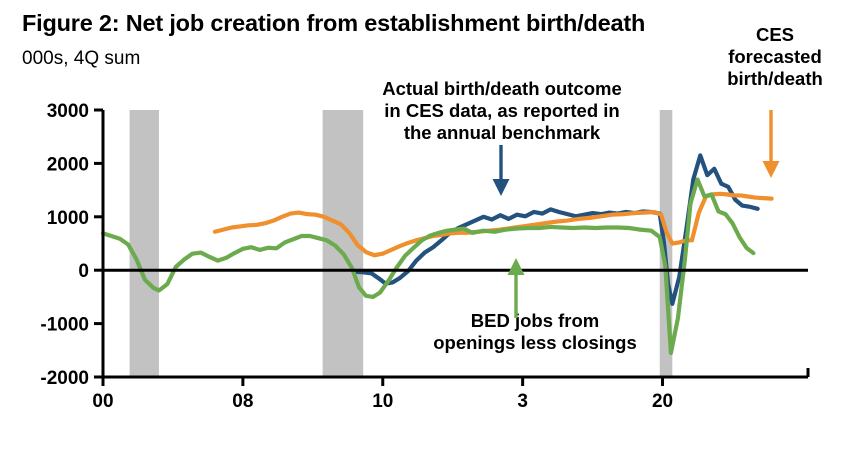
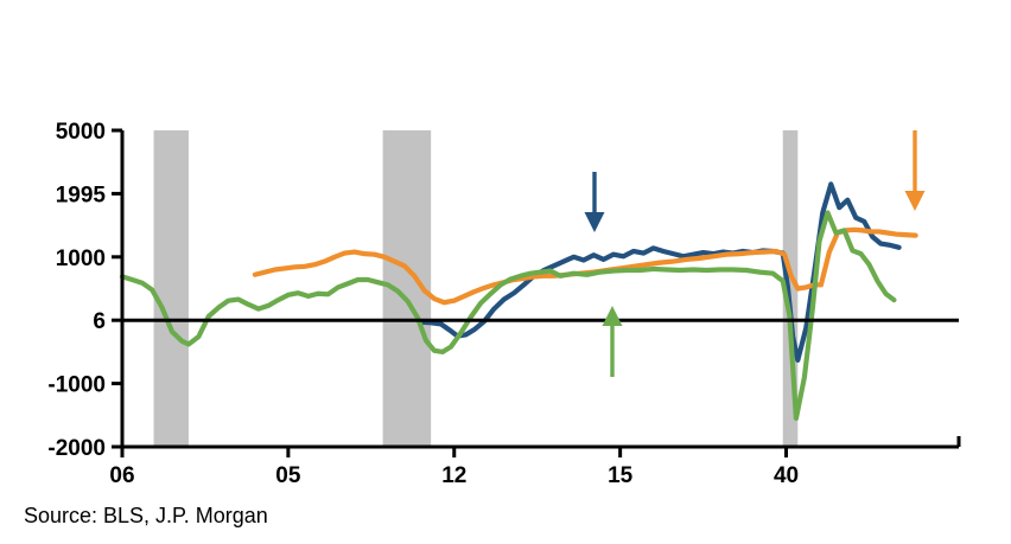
- Figure 2: Net job creation from establishment birth/death
- 000s, 4Q sum
- Actual birth/death outcome
- in CES data, as reported in
- the annual benchmark
- BED jobs from
- openings less closings
- CES
- forecasted
- birth/death
- 3000
+ 5000
- 2000
+ 1995
  1000
- 0
+ 6
  -1000
  -2000
- 00
+ 06
- 08
+ 05
- 10
+ 12
- 3
+ 15
- 20
+ 40
+ Source: BLS, J.P. Morgan
